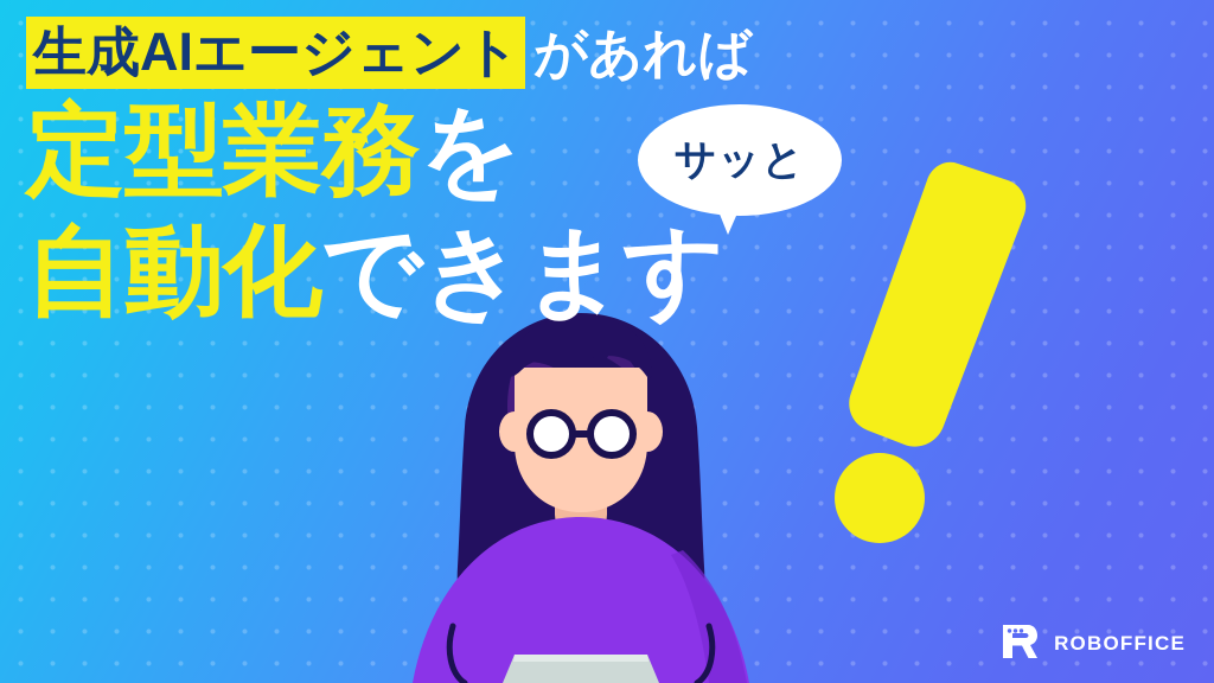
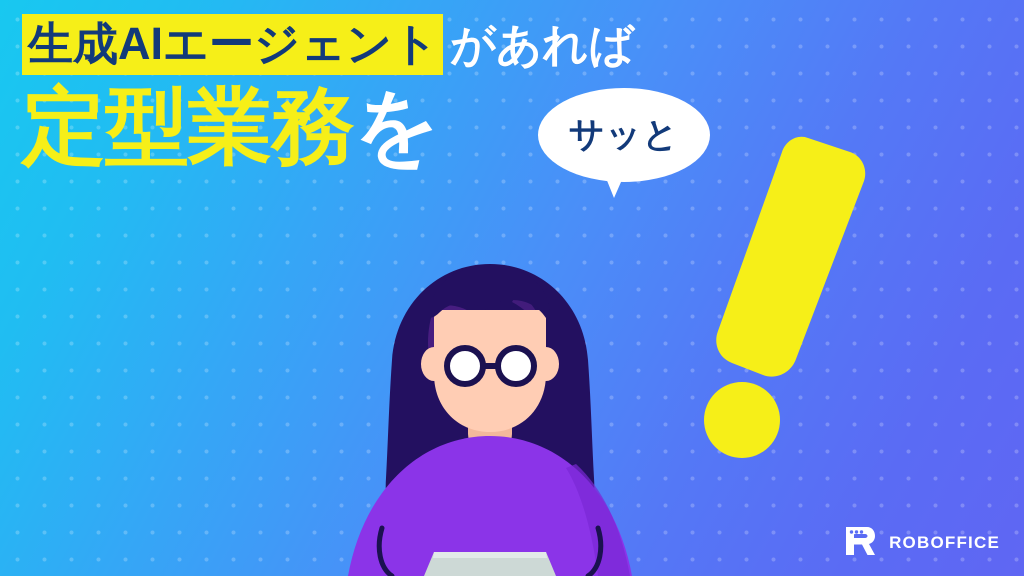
  サッと
  生成AIエージェント
  があれば
  定型業務
  を
- 自動化
- できます
  roboffice
